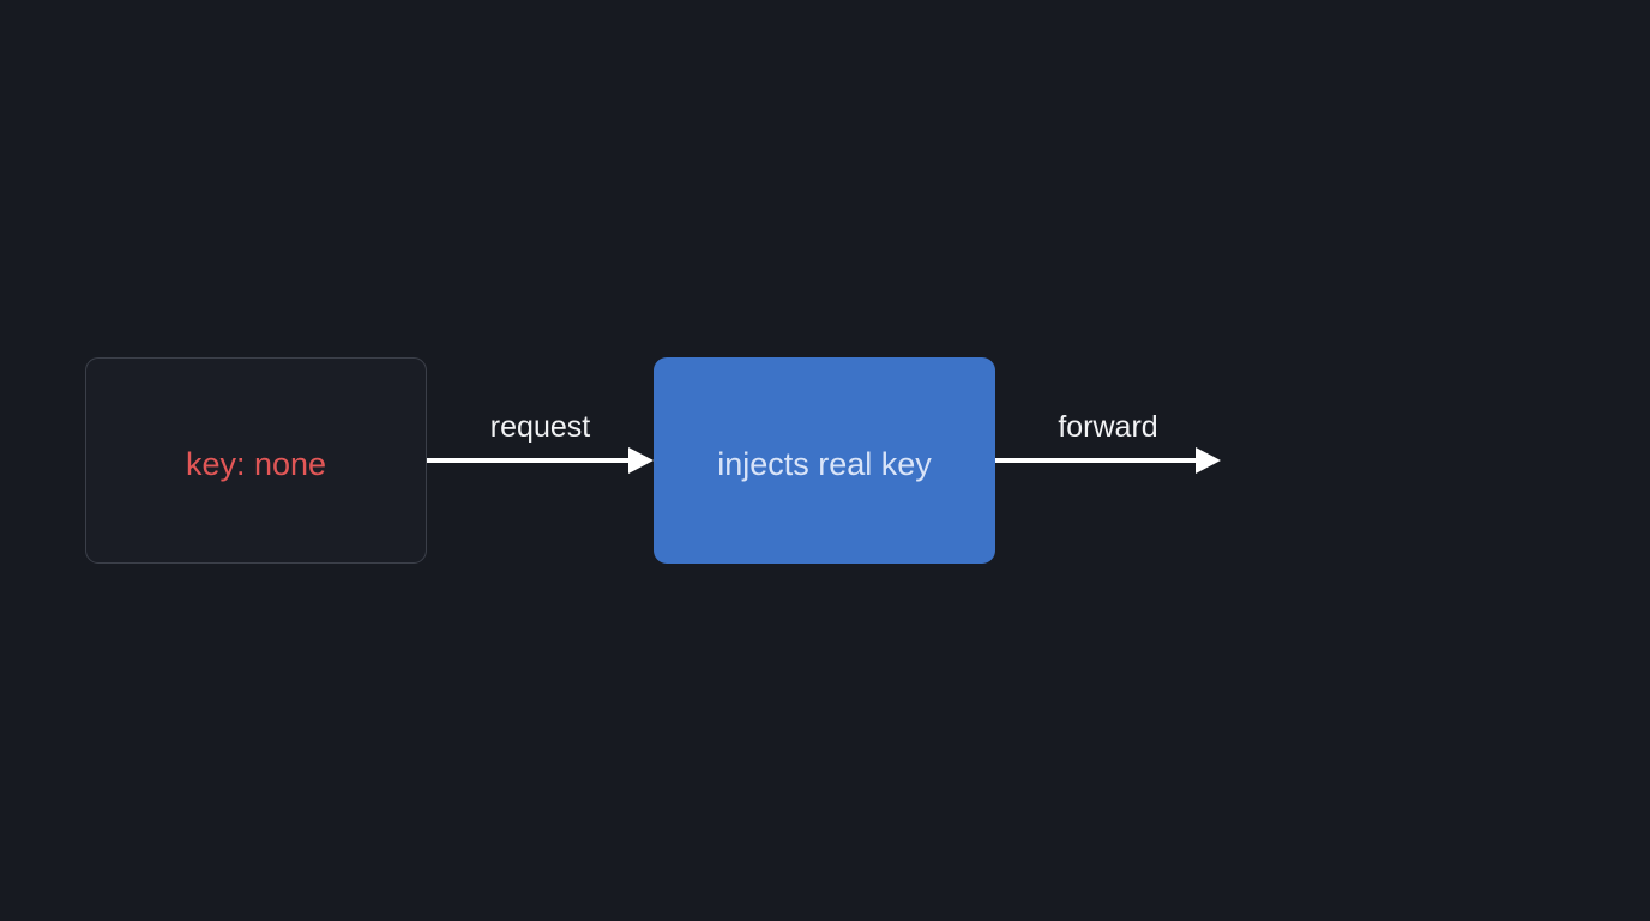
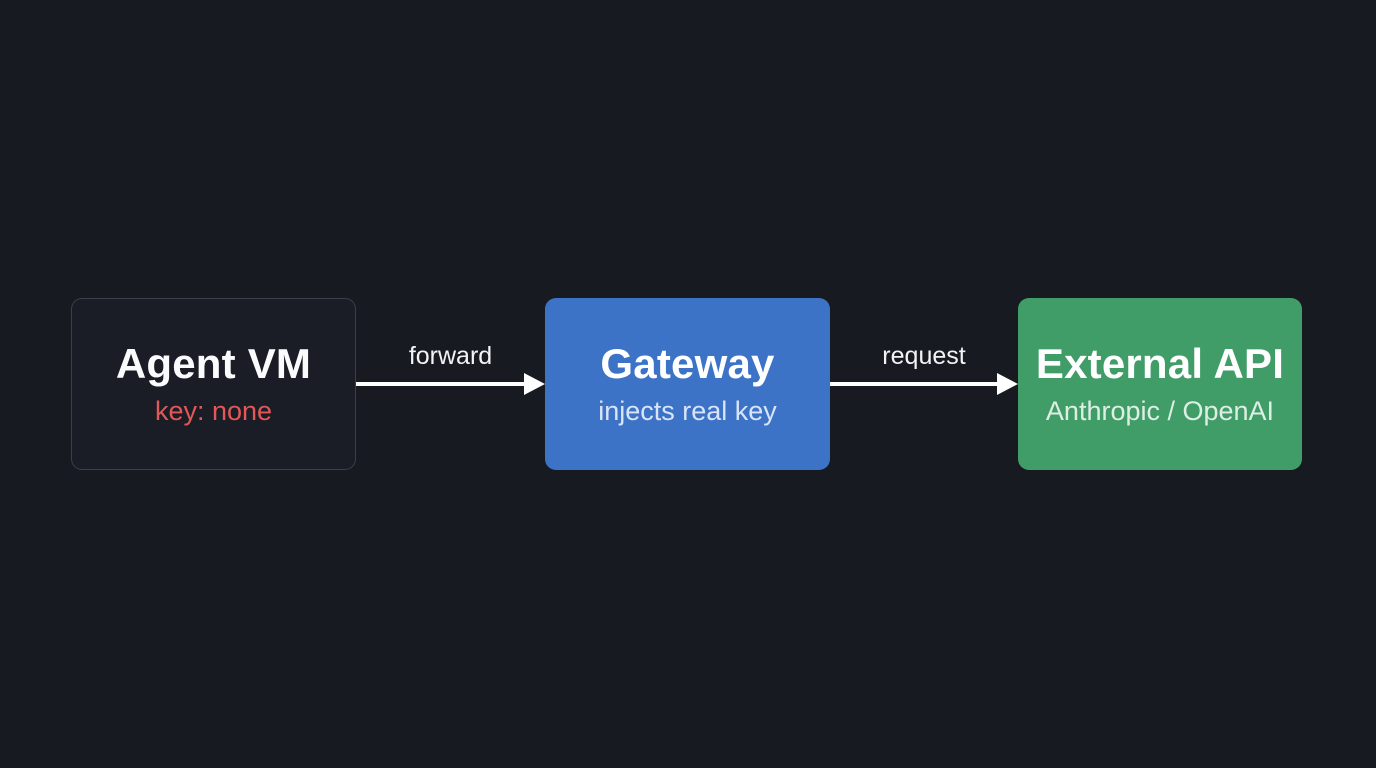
+ Agent VM
  key: none
- request
+ forward
+ Gateway
  injects real key
- forward
+ request
+ External API
+ Anthropic / OpenAI
